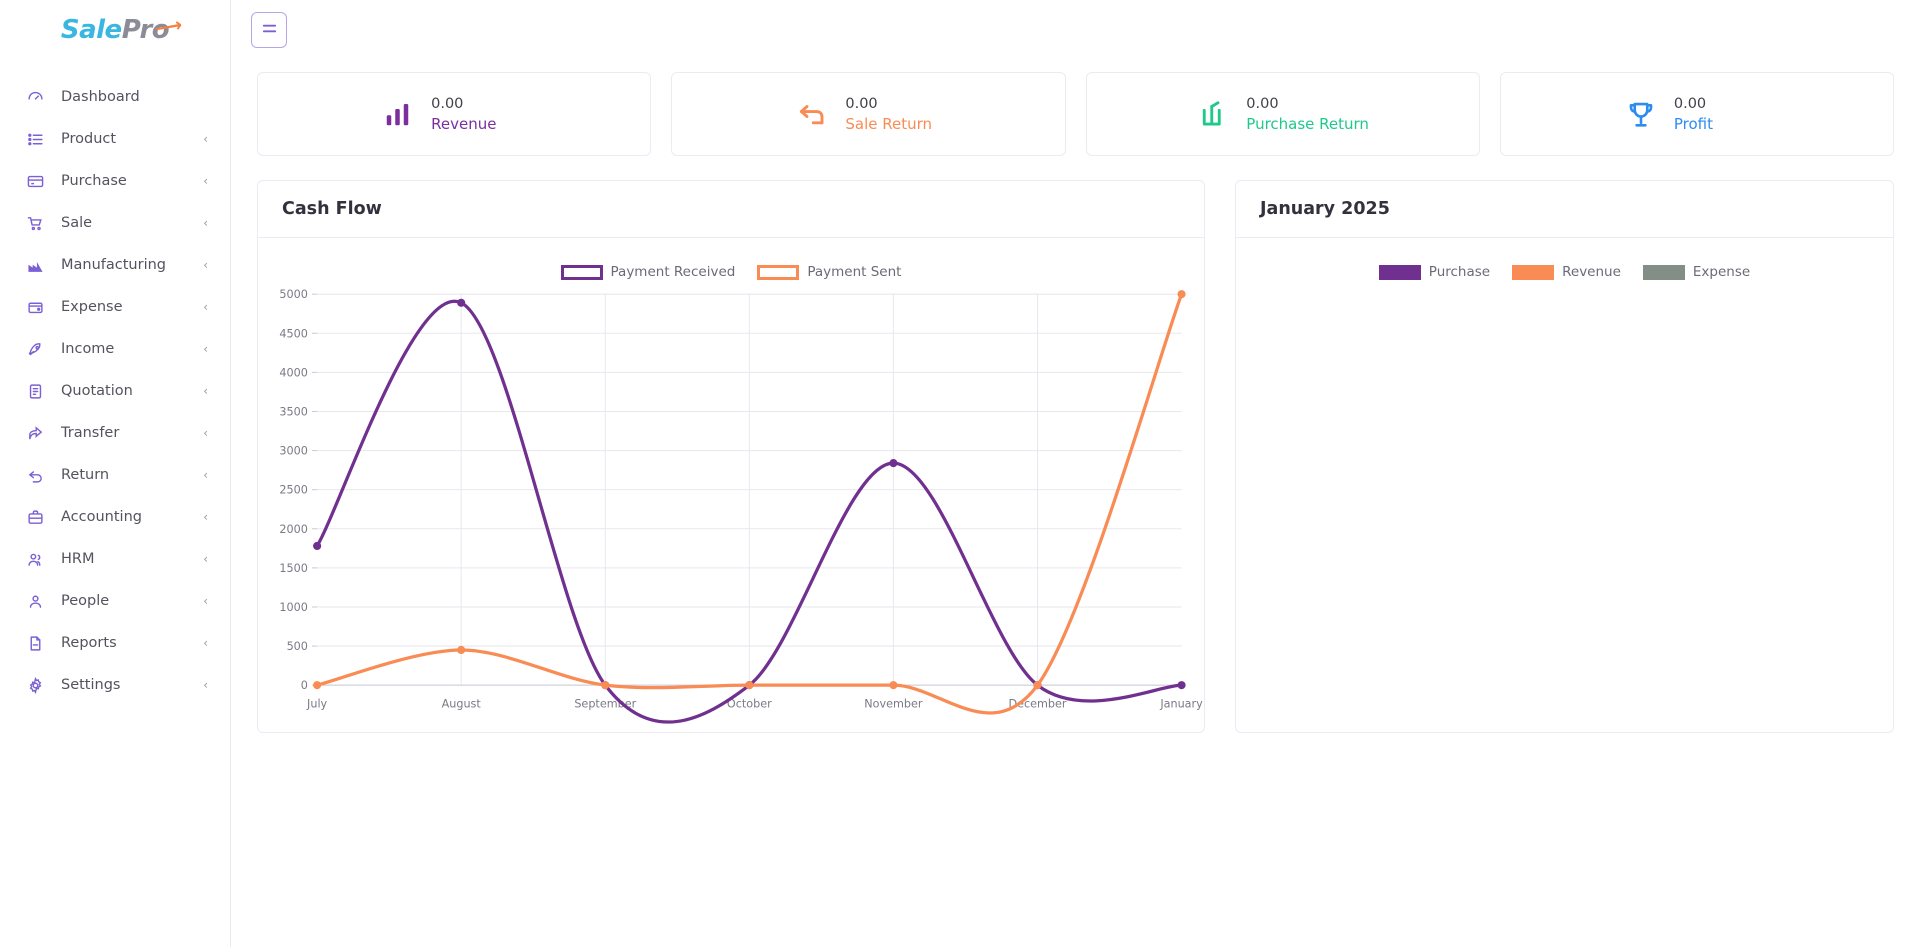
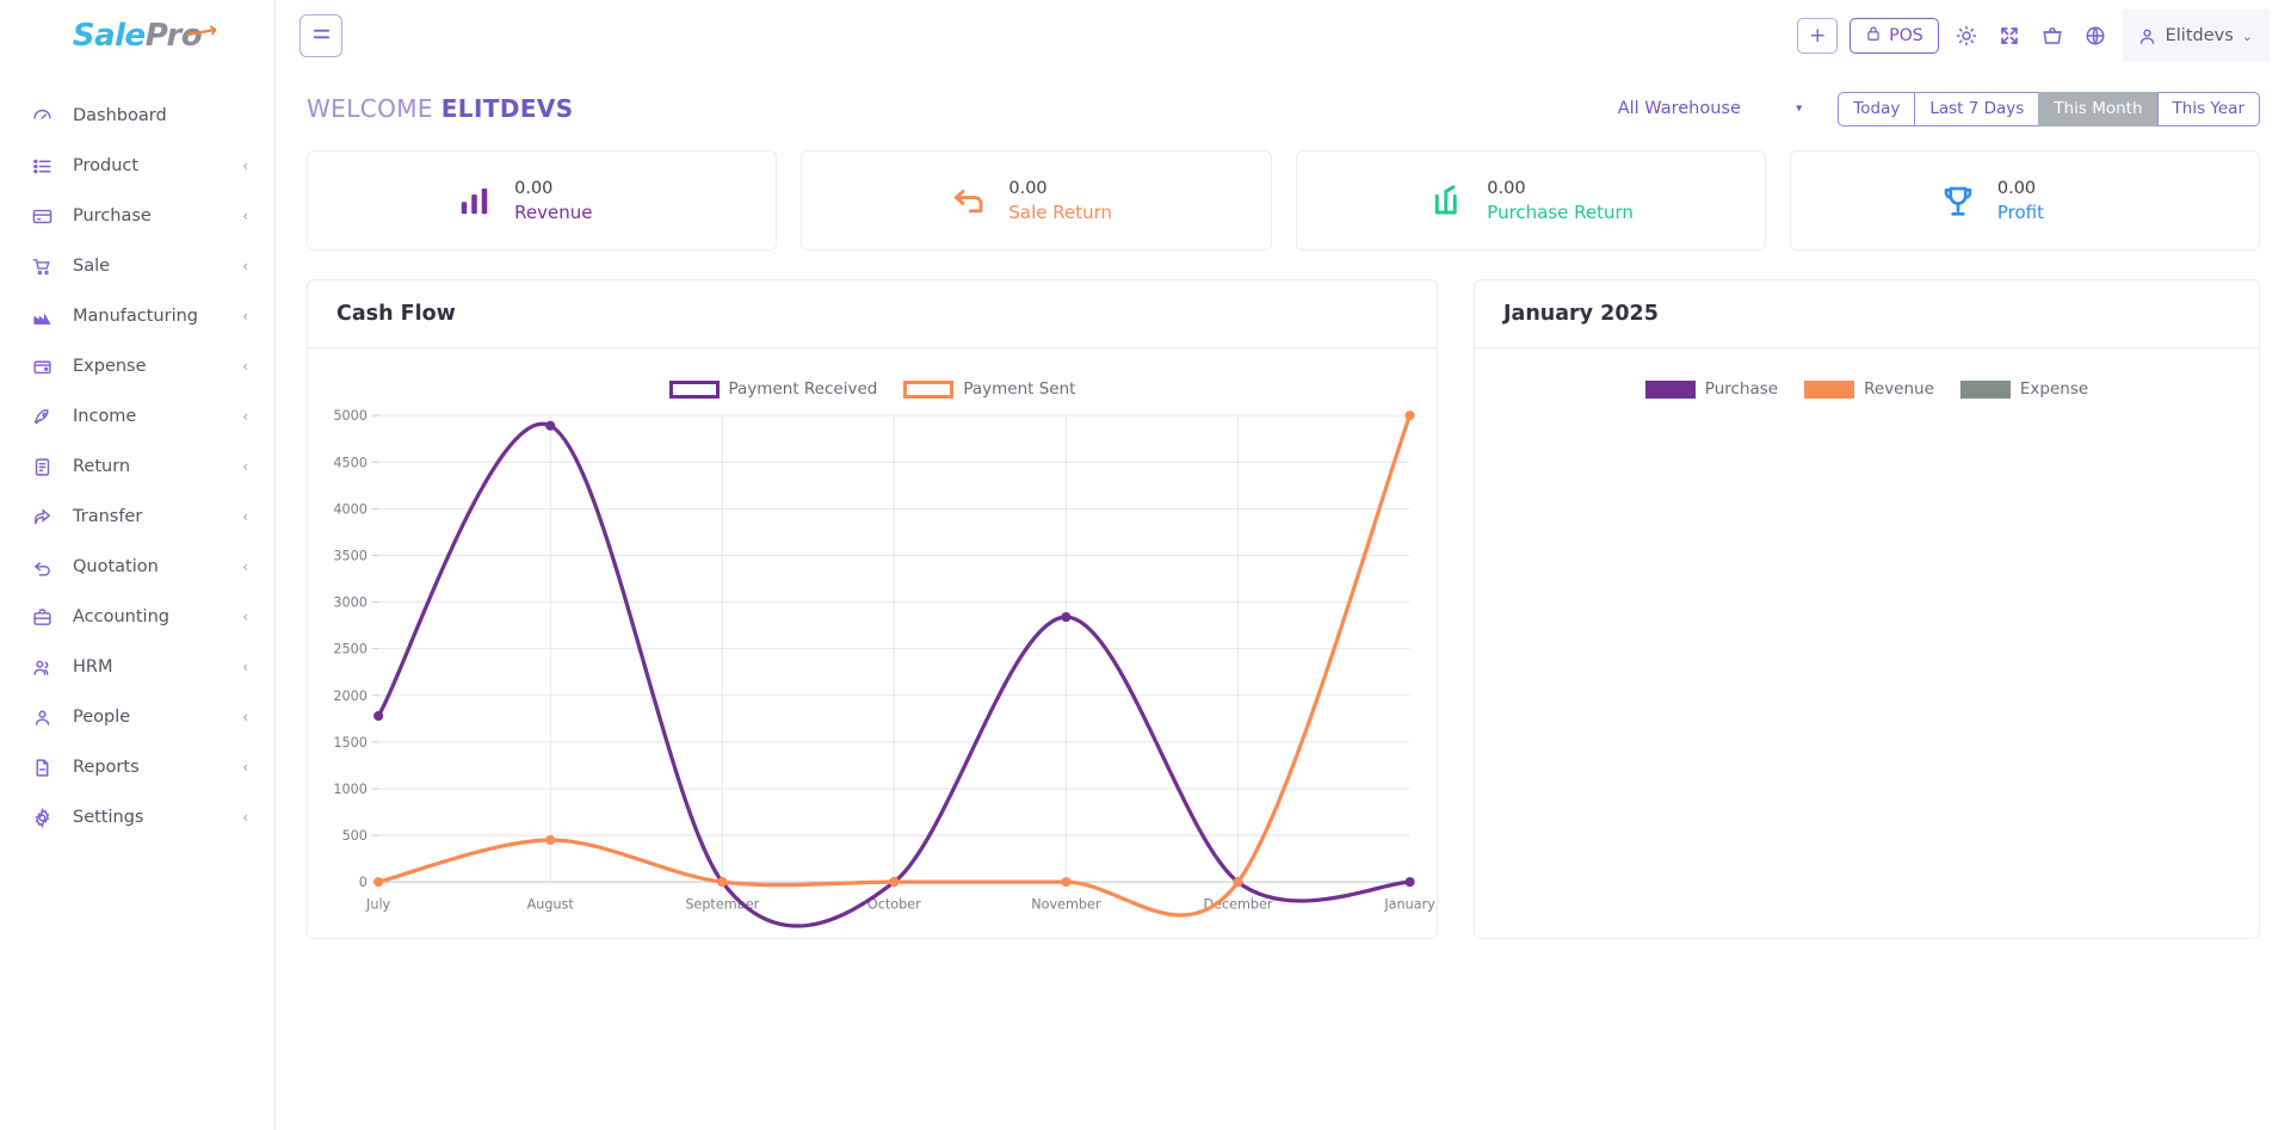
  SalePro
  Dashboard
  Product
  ‹
  Purchase
  ‹
  Sale
  ‹
  Manufacturing
  ‹
  Expense
  ‹
  Income
  ‹
- Quotation
+ Return
  ‹
  Transfer
  ‹
- Return
+ Quotation
  ‹
  Accounting
  ‹
  HRM
  ‹
  People
  ‹
  Reports
  ‹
  Settings
  ‹
+ +
+ POS
+ Elitdevs
+ ⌄
+ WELCOME ELITDEVS
+ All Warehouse
+ ▾
+ Today
+ Last 7 Days
+ This Month
+ This Year
  0.00
  Revenue
  0.00
  Sale Return
  0.00
  Purchase Return
  0.00
  Profit
  Cash Flow
  Payment Received
  Payment Sent
  0
  500
  1000
  1500
  2000
  2500
  3000
  3500
  4000
  4500
  5000
  July
  August
  Septemer
  October
  November
  Dcember
  January
  January 2025
  Purchase
  Revenue
  Expense
